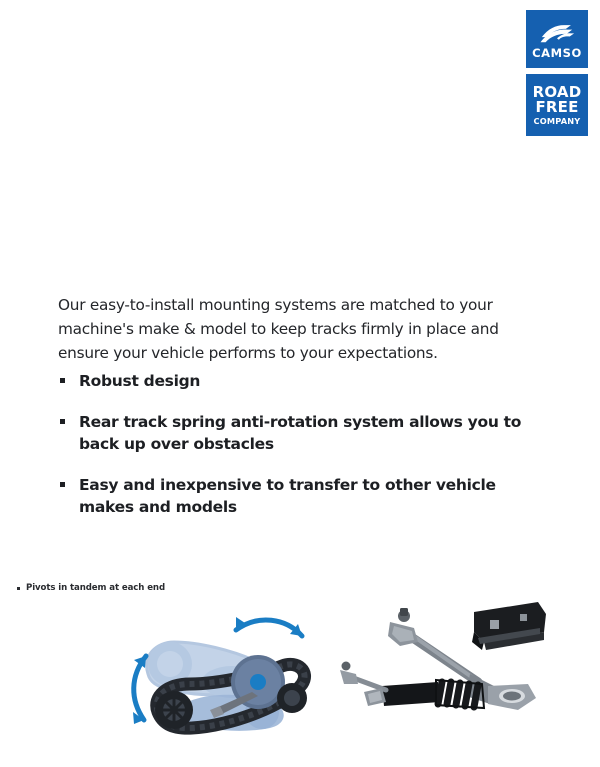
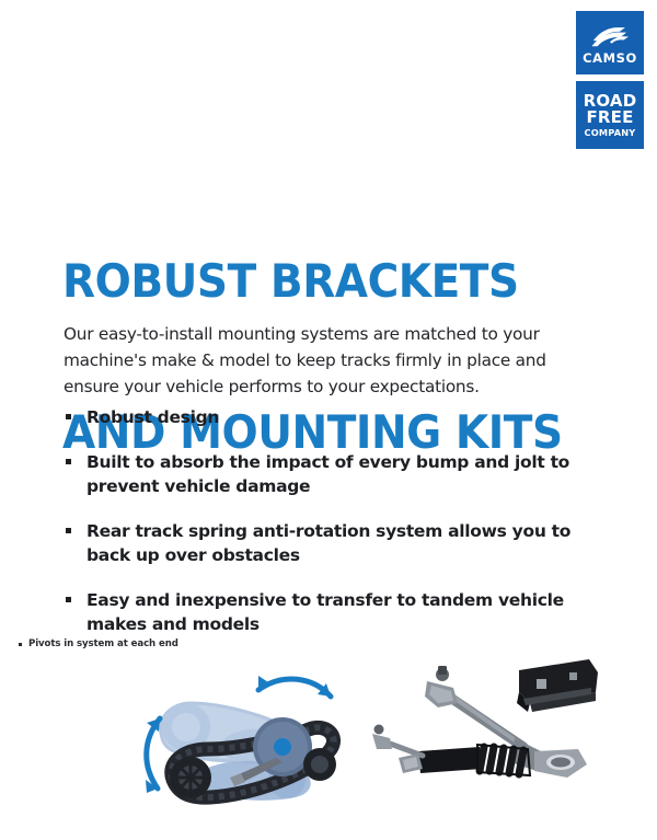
  CAMSO
  ROAD
  FREE
  COMPANY
+ ROBUST BRACKETS
+ AND MOUNTING KITS
  Our easy-to-install mounting systems are matched to your machine's make & model to keep tracks firmly in place and ensure your vehicle performs to your expectations.
  Robust design
+ Built to absorb the impact of every bump and jolt to prevent vehicle damage
  Rear track spring anti-rotation system allows you to back up over obstacles
- Easy and inexpensive to transfer to other vehicle makes and models
+ Easy and inexpensive to transfer to tandem vehicle makes and models
- Pivots in tandem at each end
+ Pivots in system at each end
